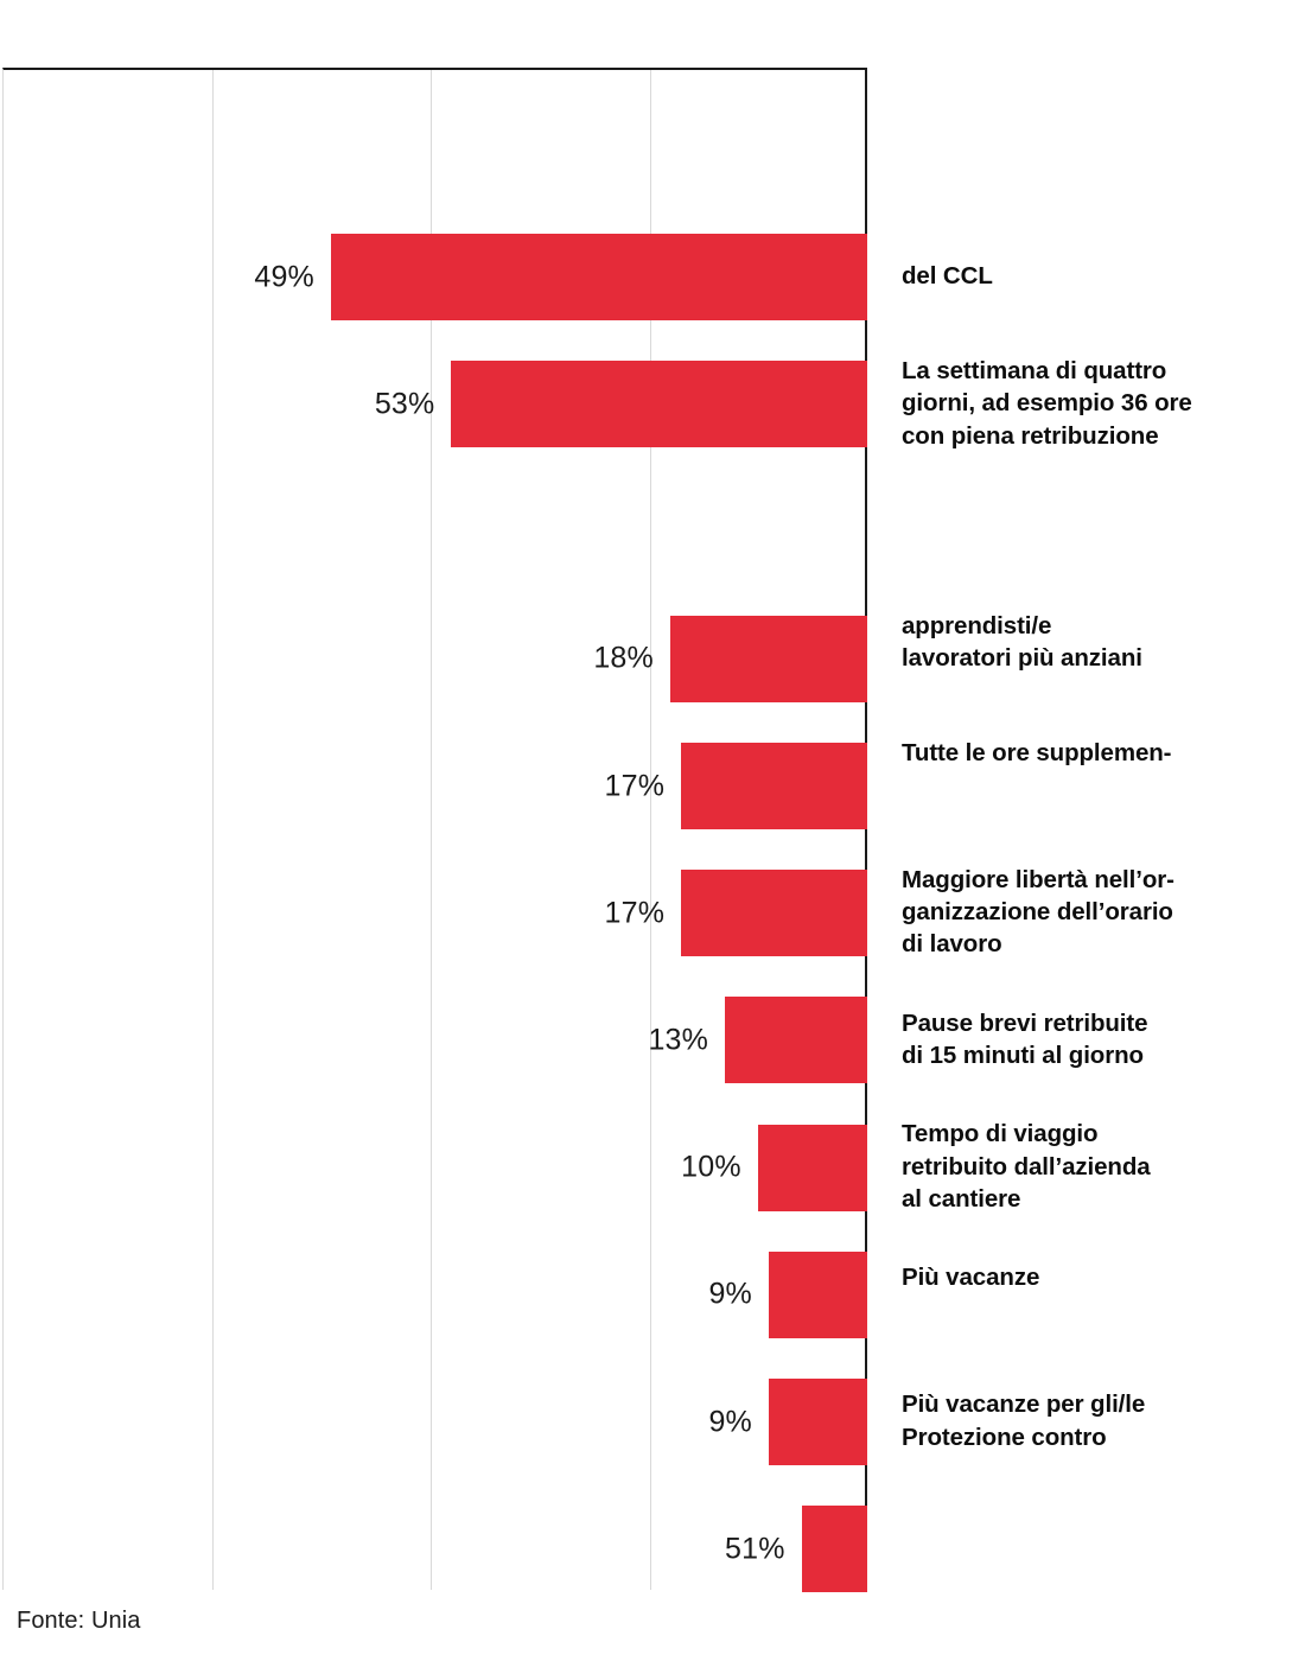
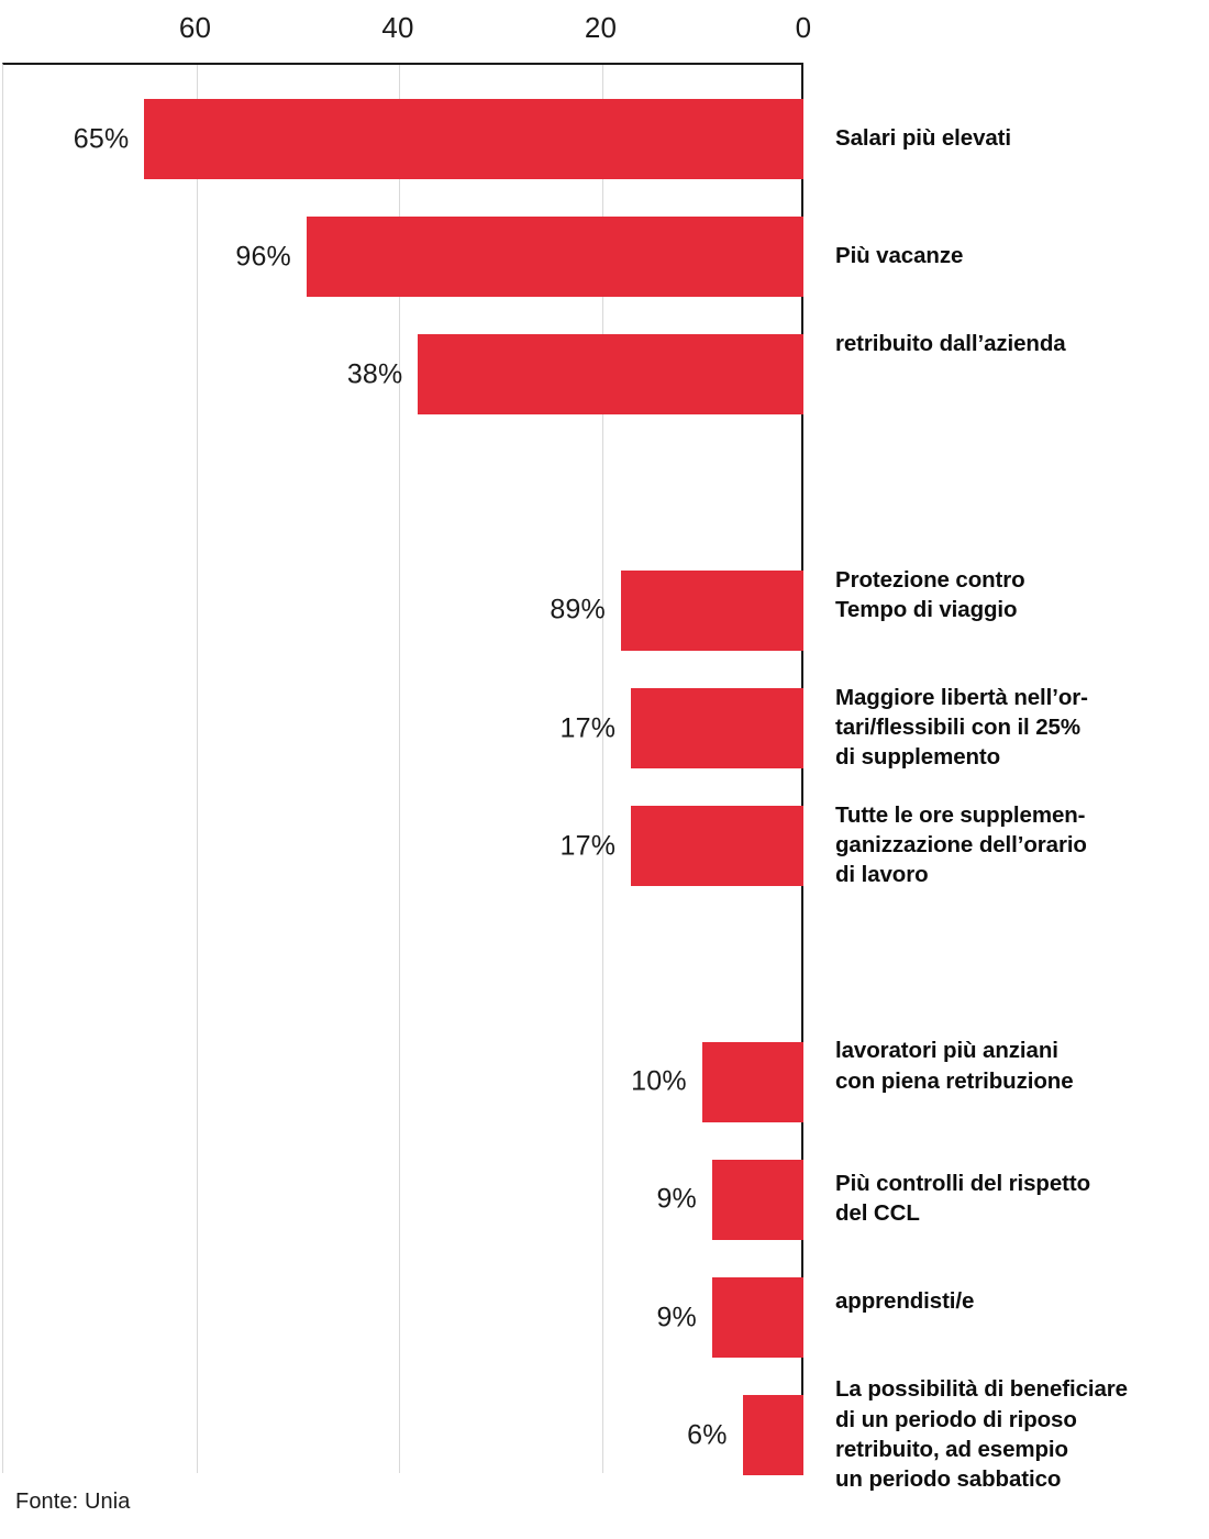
+ 60
+ 40
+ 20
+ 0
+ 65%
+ Salari più elevati
- 49%
+ 96%
- del CCL
+ Più vacanze
- 53%
+ 38%
- La settimana di quattro
- giorni, ad esempio 36 ore
- con piena retribuzione
+ retribuito dall’azienda
- 18%
+ 89%
- apprendisti/e
+ Protezione contro
- lavoratori più anziani
+ Tempo di viaggio
  17%
- Tutte le ore supplemen-
+ Maggiore libertà nell’or-
+ tari/flessibili con il 25%
+ di supplemento
  17%
- Maggiore libertà nell’or-
+ Tutte le ore supplemen-
  ganizzazione dell’orario
  di lavoro
- 13%
- Pause brevi retribuite
- di 15 minuti al giorno
  10%
- Tempo di viaggio
+ lavoratori più anziani
- retribuito dall’azienda
+ con piena retribuzione
- al cantiere
  9%
+ Più controlli del rispetto
- Più vacanze
+ del CCL
  9%
- Più vacanze per gli/le
- Protezione contro
+ apprendisti/e
- 51%
+ 6%
+ La possibilità di beneficiare
+ di un periodo di riposo
+ retribuito, ad esempio
+ un periodo sabbatico
  Fonte: Unia
